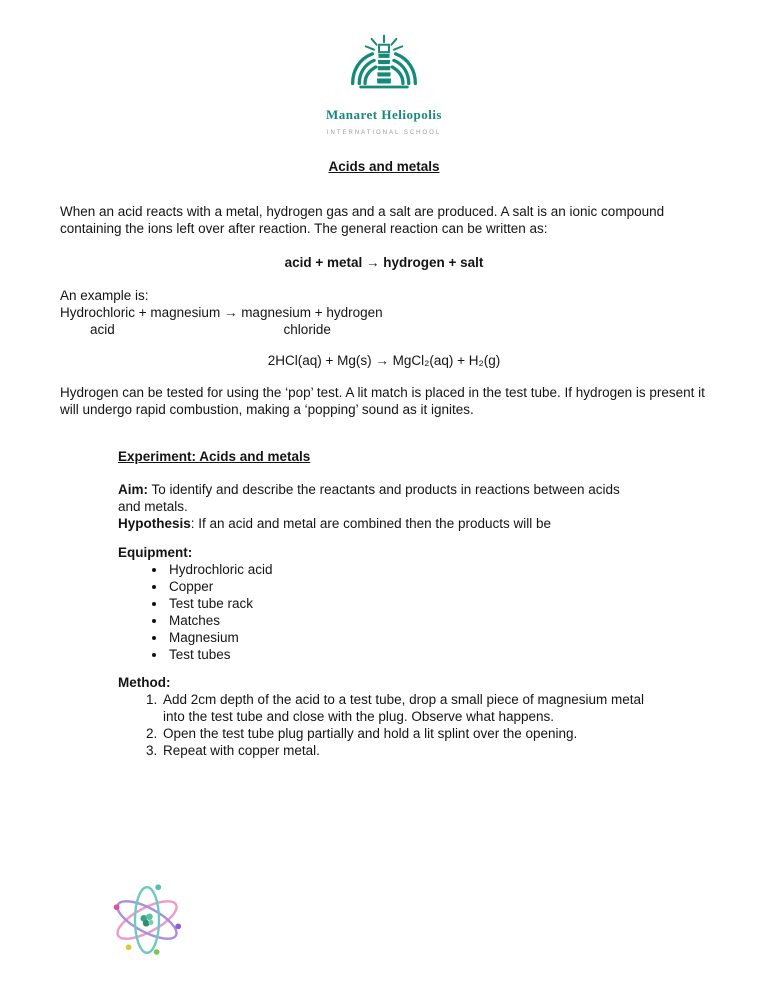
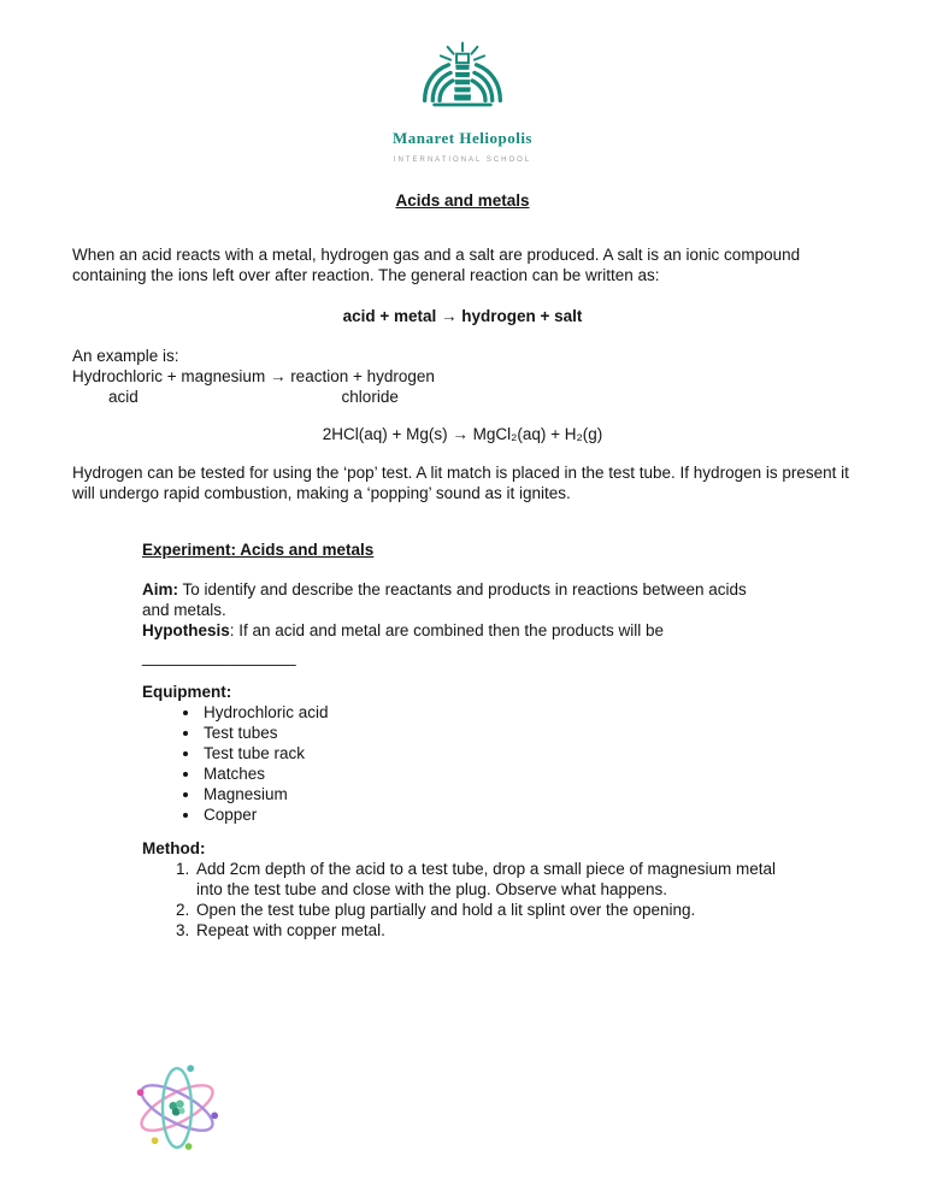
  Manaret Heliopolis
  Acids and metals
  When an acid reacts with a metal, hydrogen gas and a salt are produced. A salt is an ionic compound containing the ions left over after reaction. The general reaction can be written as:
  acid + metal → hydrogen + salt
  An example is:
- Hydrochloric + magnesium → magnesium + hydrogen
+ Hydrochloric + magnesium → reaction + hydrogen
  acid chloride
  2HCl(aq) + Mg(s) → MgCl₂(aq) + H₂(g)
  Hydrogen can be tested for using the ‘pop’ test. A lit match is placed in the test tube. If hydrogen is present it will undergo rapid combustion, making a ‘popping’ sound as it ignites.
  Experiment: Acids and metals
  Aim: To identify and describe the reactants and products in reactions between acids and metals.
  Hypothesis: If an acid and metal are combined then the products will be
+ _________________
  Equipment:
  Hydrochloric acid
- Copper
+ Test tubes
  Test tube rack
  Matches
  Magnesium
- Test tubes
+ Copper
  Method:
  Add 2cm depth of the acid to a test tube, drop a small piece of magnesium metal into the test tube and close with the plug. Observe what happens.
  Open the test tube plug partially and hold a lit splint over the opening.
  Repeat with copper metal.
